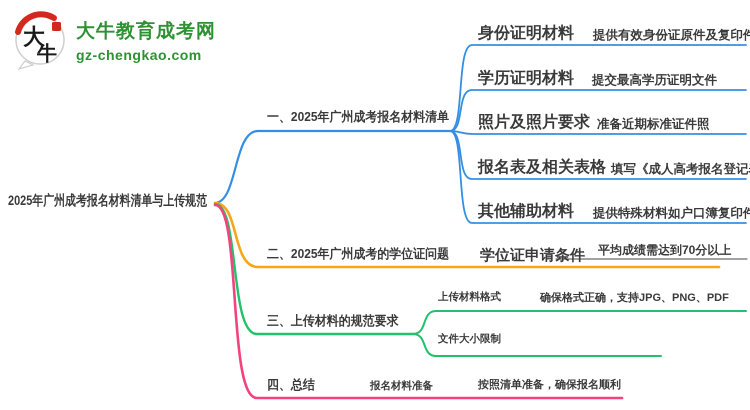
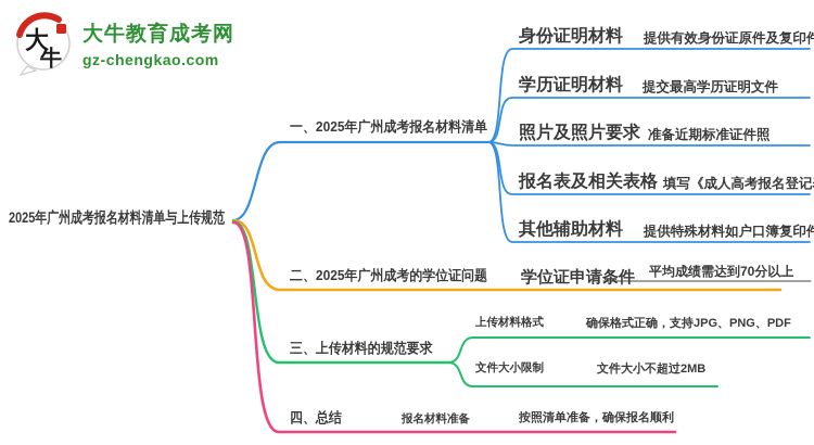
  大
  牛
  大牛教育成考网
  gz-chengkao.com
  2025年广州成考报名材料清单与上传规范
  一、2025年广州成考报名材料清单
  身份证明材料
  提供有效身份证原件及复印件
  学历证明材料
  提交最高学历证明文件
  照片及照片要求
  准备近期标准证件照
  报名表及相关表格
  填写《成人高考报名登记
  其他辅助材料
  提供特殊材料如户口簿复印件
  二、2025年广州成考的学位证问题
  学位证申请条件
  平均成绩需达到70分以上
  三、上传材料的规范要求
  上传材料格式
  确保格式正确，支持JPG、PNG、PDF
  文件大小限制
+ 文件大小不超过2MB
  四、总结
  报名材料准备
  按照清单准备，确保报名顺利
